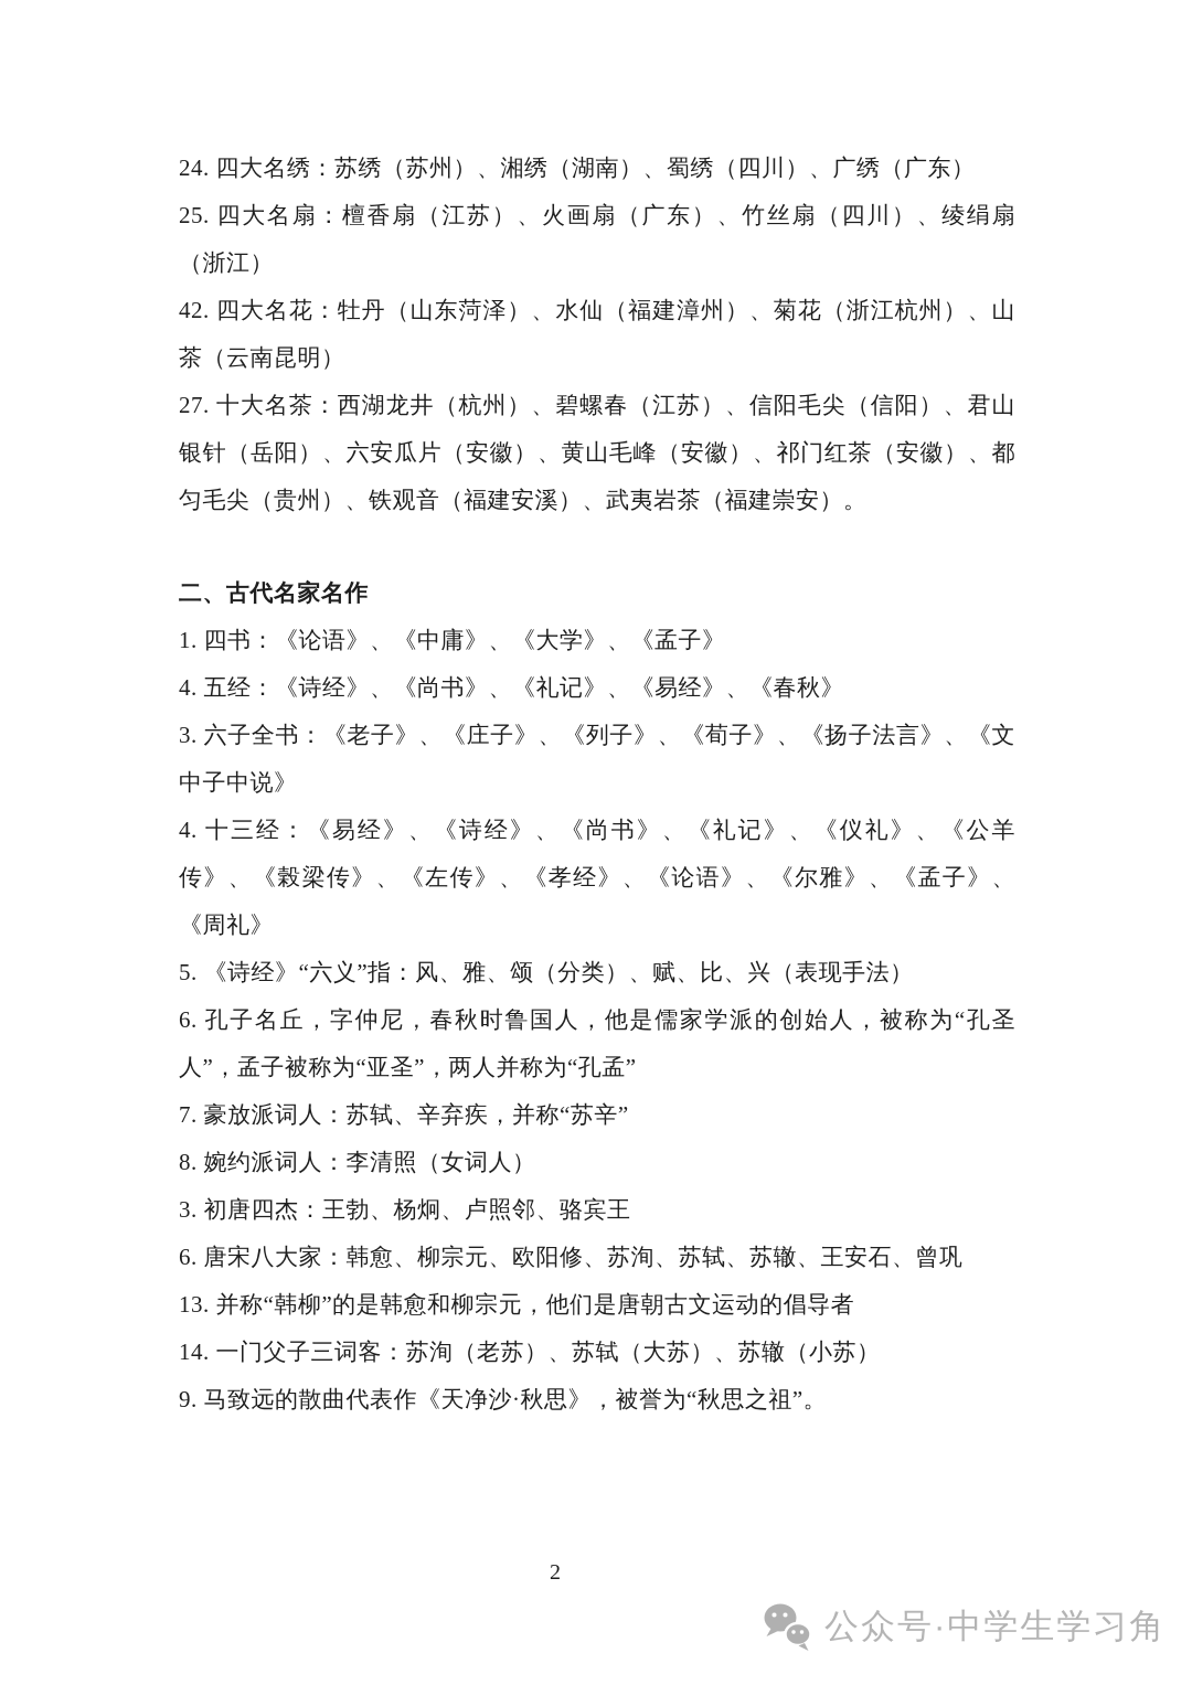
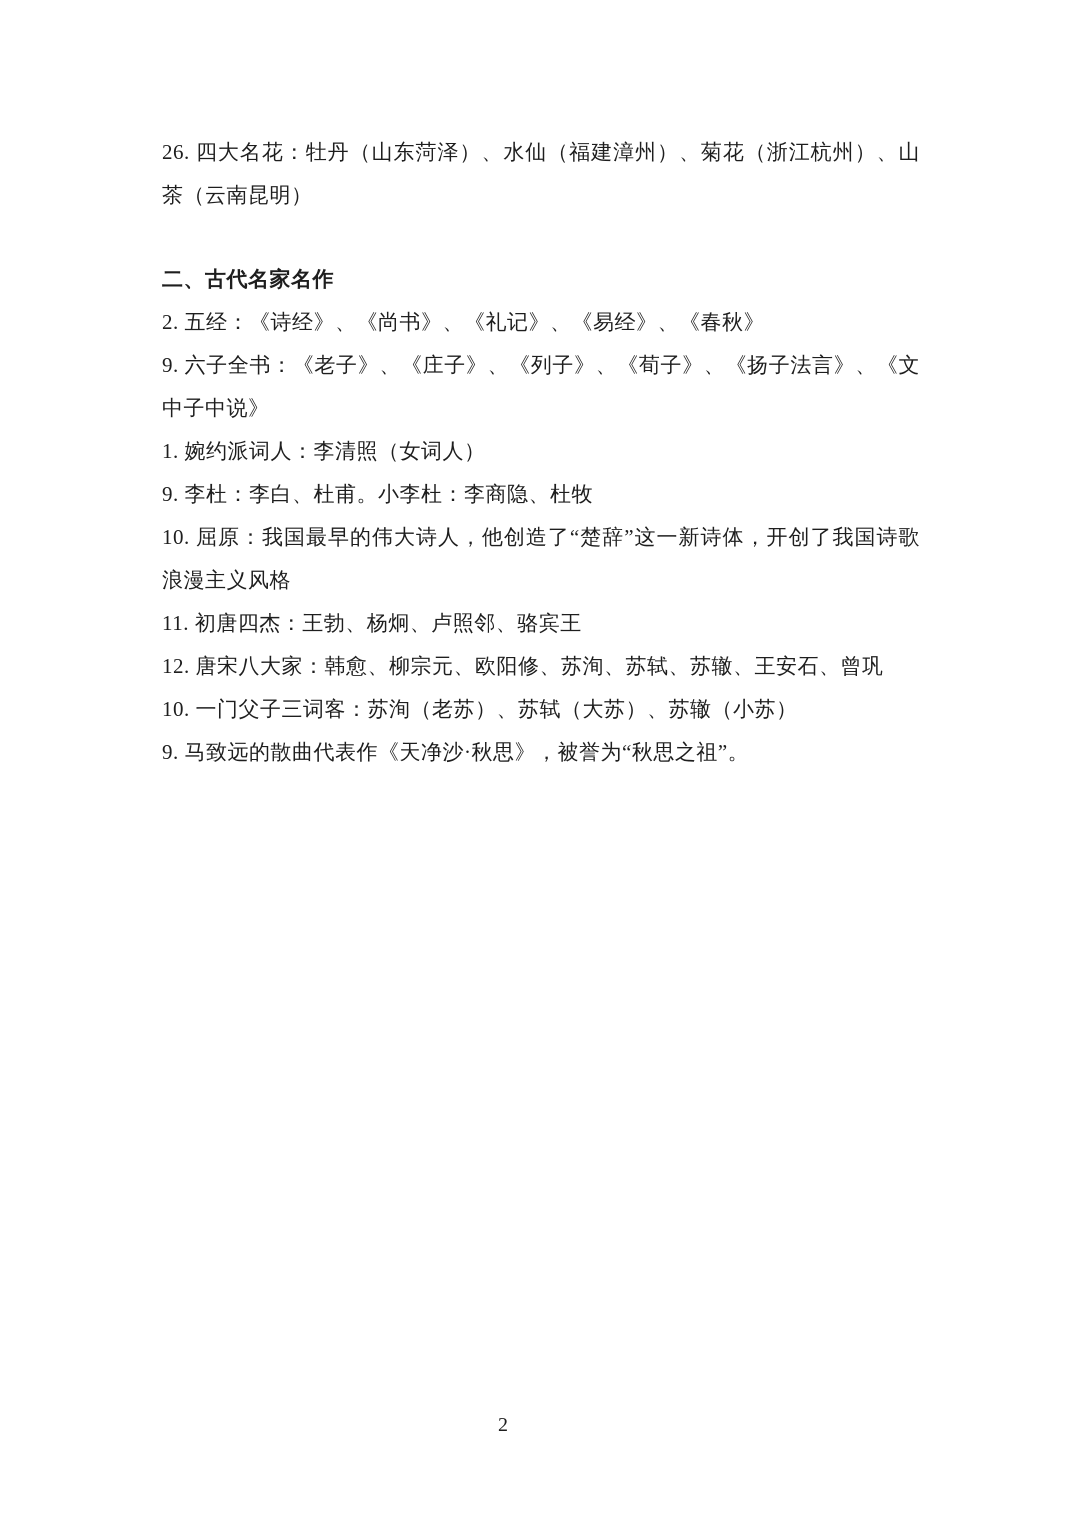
- 24. 四大名绣：苏绣（苏州）、湘绣（湖南）、蜀绣（四川）、广绣（广东）
- 25. 四大名扇：檀香扇（江苏）、火画扇（广东）、竹丝扇（四川）、绫绢扇（浙江）
- 42. 四大名花：牡丹（山东菏泽）、水仙（福建漳州）、菊花（浙江杭州）、山茶（云南昆明）
+ 26. 四大名花：牡丹（山东菏泽）、水仙（福建漳州）、菊花（浙江杭州）、山茶（云南昆明）
- 27. 十大名茶：西湖龙井（杭州）、碧螺春（江苏）、信阳毛尖（信阳）、君山银针（岳阳）、六安瓜片（安徽）、黄山毛峰（安徽）、祁门红茶（安徽）、都匀毛尖（贵州）、铁观音（福建安溪）、武夷岩茶（福建崇安）。
  二、古代名家名作
- 1. 四书：《论语》、《中庸》、《大学》、《孟子》
- 4. 五经：《诗经》、《尚书》、《礼记》、《易经》、《春秋》
+ 2. 五经：《诗经》、《尚书》、《礼记》、《易经》、《春秋》
- 3. 六子全书：《老子》、《庄子》、《列子》、《荀子》、《扬子法言》、《文中子中说》
+ 9. 六子全书：《老子》、《庄子》、《列子》、《荀子》、《扬子法言》、《文中子中说》
- 4. 十三经：《易经》、《诗经》、《尚书》、《礼记》、《仪礼》、《公羊传》、《榖梁传》、《左传》、《孝经》、《论语》、《尔雅》、《孟子》、《周礼》
- 5. 《诗经》“六义”指：风、雅、颂（分类）、赋、比、兴（表现手法）
- 6. 孔子名丘，字仲尼，春秋时鲁国人，他是儒家学派的创始人，被称为“孔圣人”，孟子被称为“亚圣”，两人并称为“孔孟”
- 7. 豪放派词人：苏轼、辛弃疾，并称“苏辛”
- 8. 婉约派词人：李清照（女词人）
+ 1. 婉约派词人：李清照（女词人）
+ 9. 李杜：李白、杜甫。小李杜：李商隐、杜牧
+ 10. 屈原：我国最早的伟大诗人，他创造了“楚辞”这一新诗体，开创了我国诗歌浪漫主义风格
- 3. 初唐四杰：王勃、杨炯、卢照邻、骆宾王
+ 11. 初唐四杰：王勃、杨炯、卢照邻、骆宾王
- 6. 唐宋八大家：韩愈、柳宗元、欧阳修、苏洵、苏轼、苏辙、王安石、曾巩
+ 12. 唐宋八大家：韩愈、柳宗元、欧阳修、苏洵、苏轼、苏辙、王安石、曾巩
- 13. 并称“韩柳”的是韩愈和柳宗元，他们是唐朝古文运动的倡导者
- 14. 一门父子三词客：苏洵（老苏）、苏轼（大苏）、苏辙（小苏）
+ 10. 一门父子三词客：苏洵（老苏）、苏轼（大苏）、苏辙（小苏）
  9. 马致远的散曲代表作《天净沙·秋思》，被誉为“秋思之祖”。
  2
- 公众号·中学生学习角
